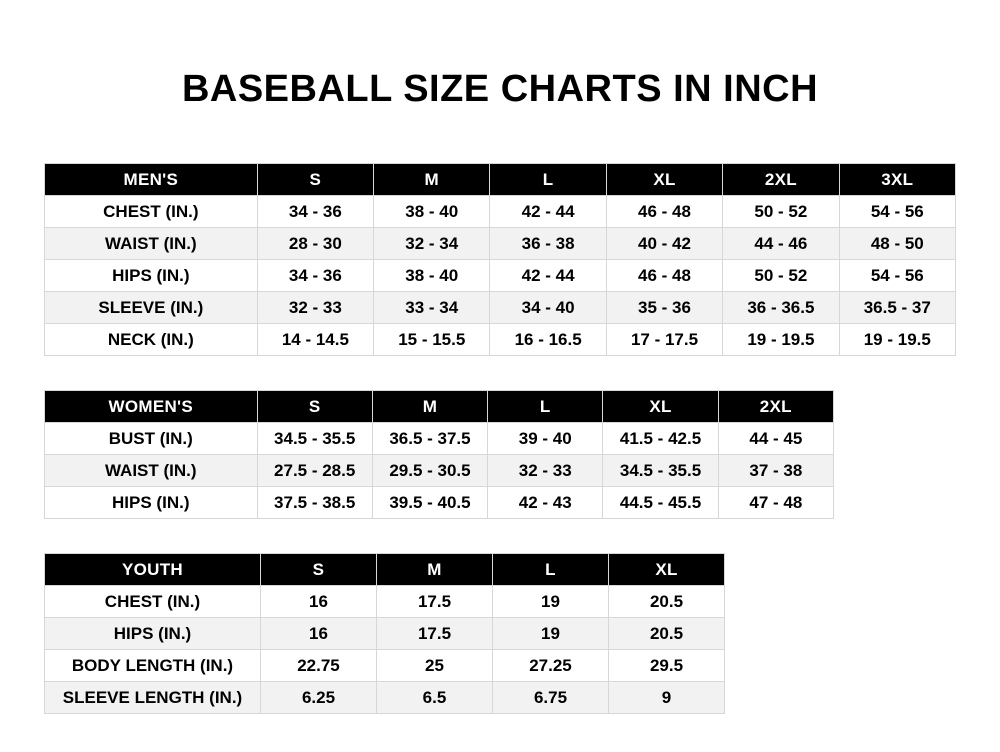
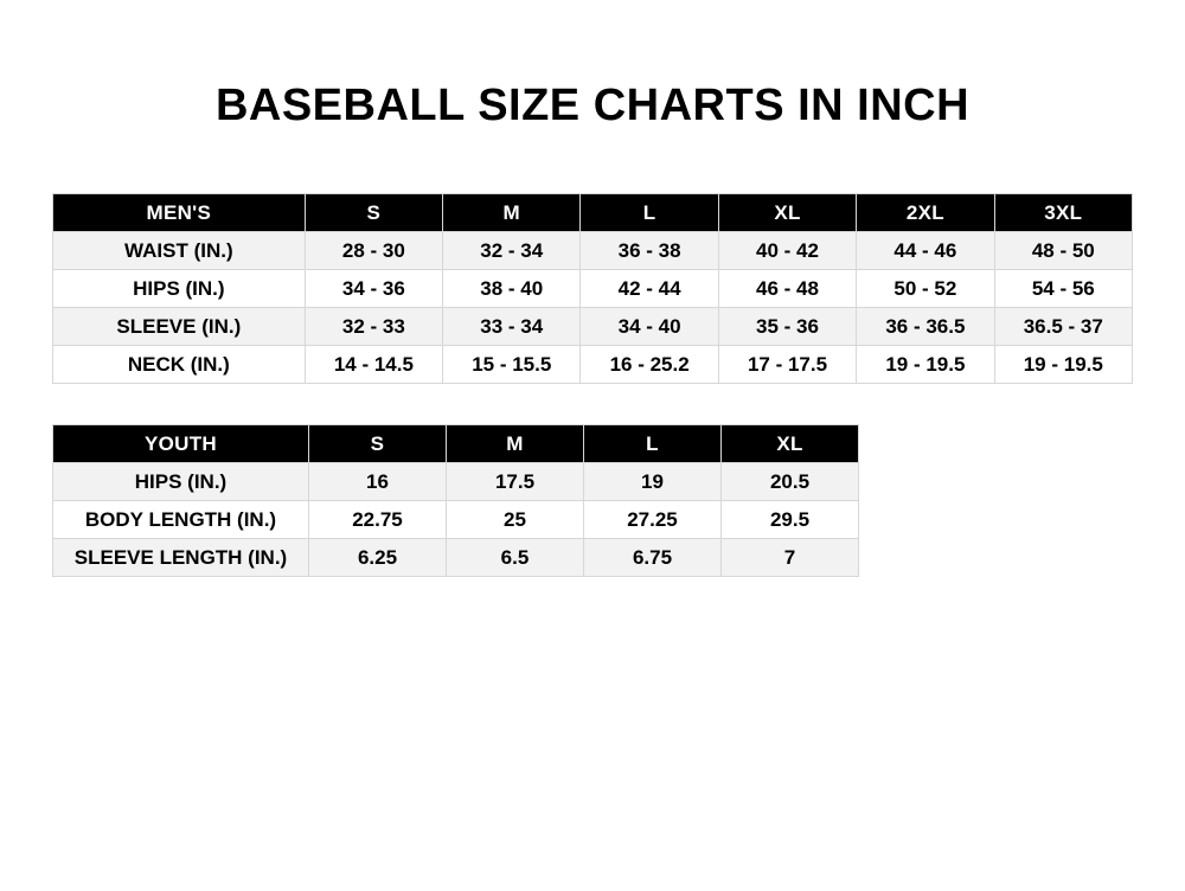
  BASEBALL SIZE CHARTS IN INCH
  MEN'S	S	M	L	XL	2XL	3XL
- CHEST (IN.)	34 - 36	38 - 40	42 - 44	46 - 48	50 - 52	54 - 56
  WAIST (IN.)	28 - 30	32 - 34	36 - 38	40 - 42	44 - 46	48 - 50
  HIPS (IN.)	34 - 36	38 - 40	42 - 44	46 - 48	50 - 52	54 - 56
  SLEEVE (IN.)	32 - 33	33 - 34	34 - 40	35 - 36	36 - 36.5	36.5 - 37
- NECK (IN.)	14 - 14.5	15 - 15.5	16 - 16.5	17 - 17.5	19 - 19.5	19 - 19.5
+ NECK (IN.)	14 - 14.5	15 - 15.5	16 - 25.2	17 - 17.5	19 - 19.5	19 - 19.5
- WOMEN'S	S	M	L	XL	2XL
- BUST (IN.)	34.5 - 35.5	36.5 - 37.5	39 - 40	41.5 - 42.5	44 - 45
- WAIST (IN.)	27.5 - 28.5	29.5 - 30.5	32 - 33	34.5 - 35.5	37 - 38
- HIPS (IN.)	37.5 - 38.5	39.5 - 40.5	42 - 43	44.5 - 45.5	47 - 48
  YOUTH	S	M	L	XL
- CHEST (IN.)	16	17.5	19	20.5
  HIPS (IN.)	16	17.5	19	20.5
  BODY LENGTH (IN.)	22.75	25	27.25	29.5
- SLEEVE LENGTH (IN.)	6.25	6.5	6.75	9
+ SLEEVE LENGTH (IN.)	6.25	6.5	6.75	7
